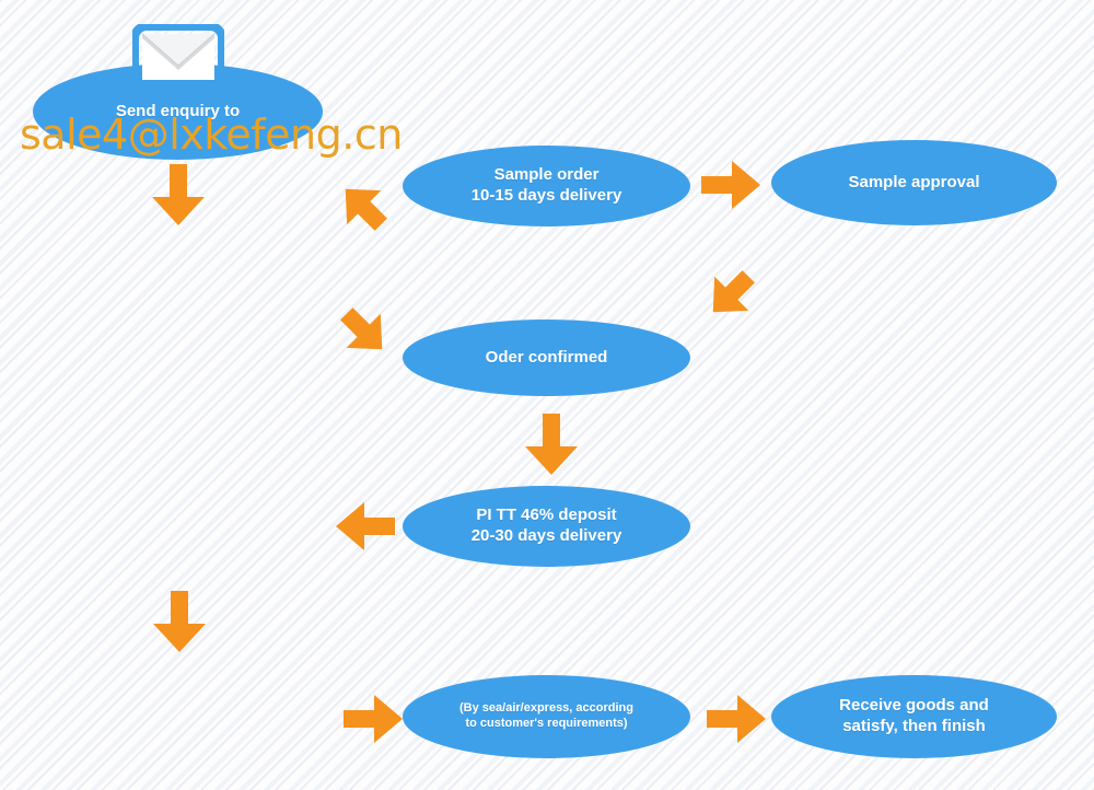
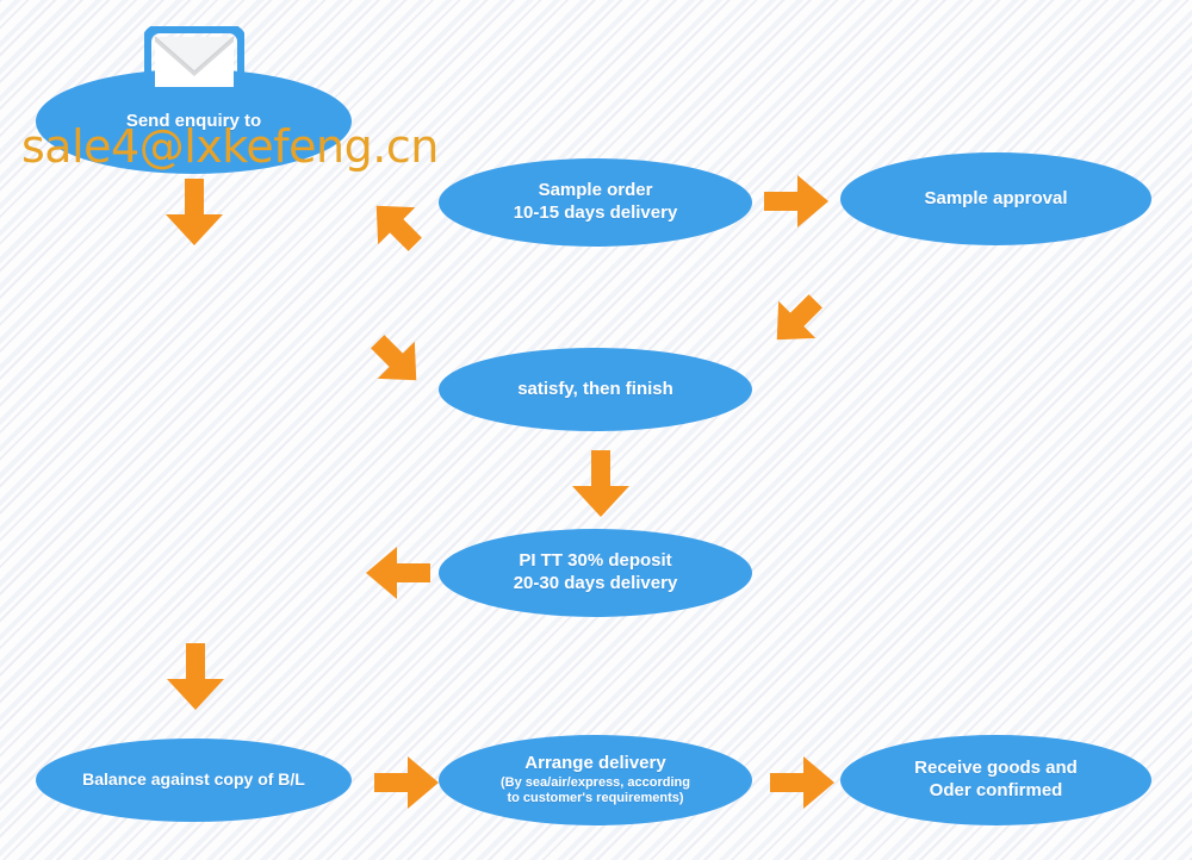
  Send enquiry to
  Sample order
  10-15 days delivery
  Sample approval
- Oder confirmed
+ satisfy, then finish
- PI TT 46% deposit
+ PI TT 30% deposit
  20-30 days delivery
+ Balance against copy of B/L
+ Arrange delivery
  (By sea/air/express, according
  to customer's requirements)
  Receive goods and
- satisfy, then finish
+ Oder confirmed
  sale4@lxkefeng.cn
